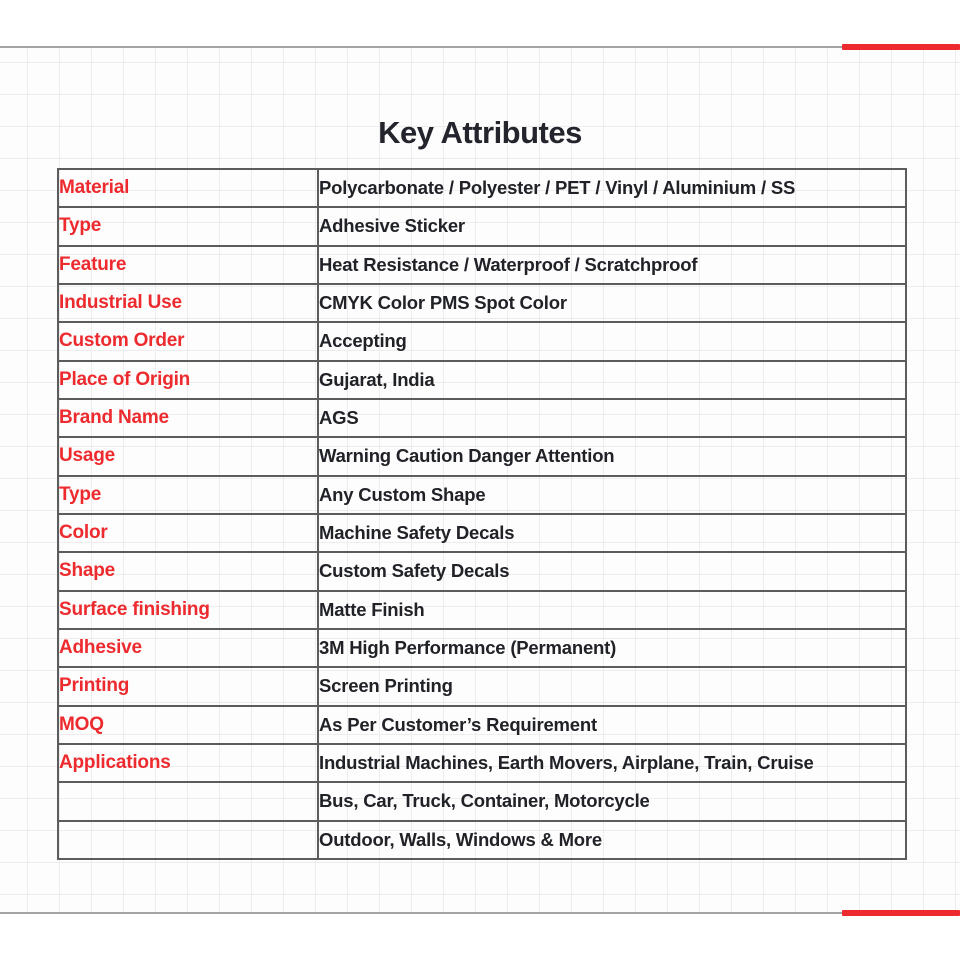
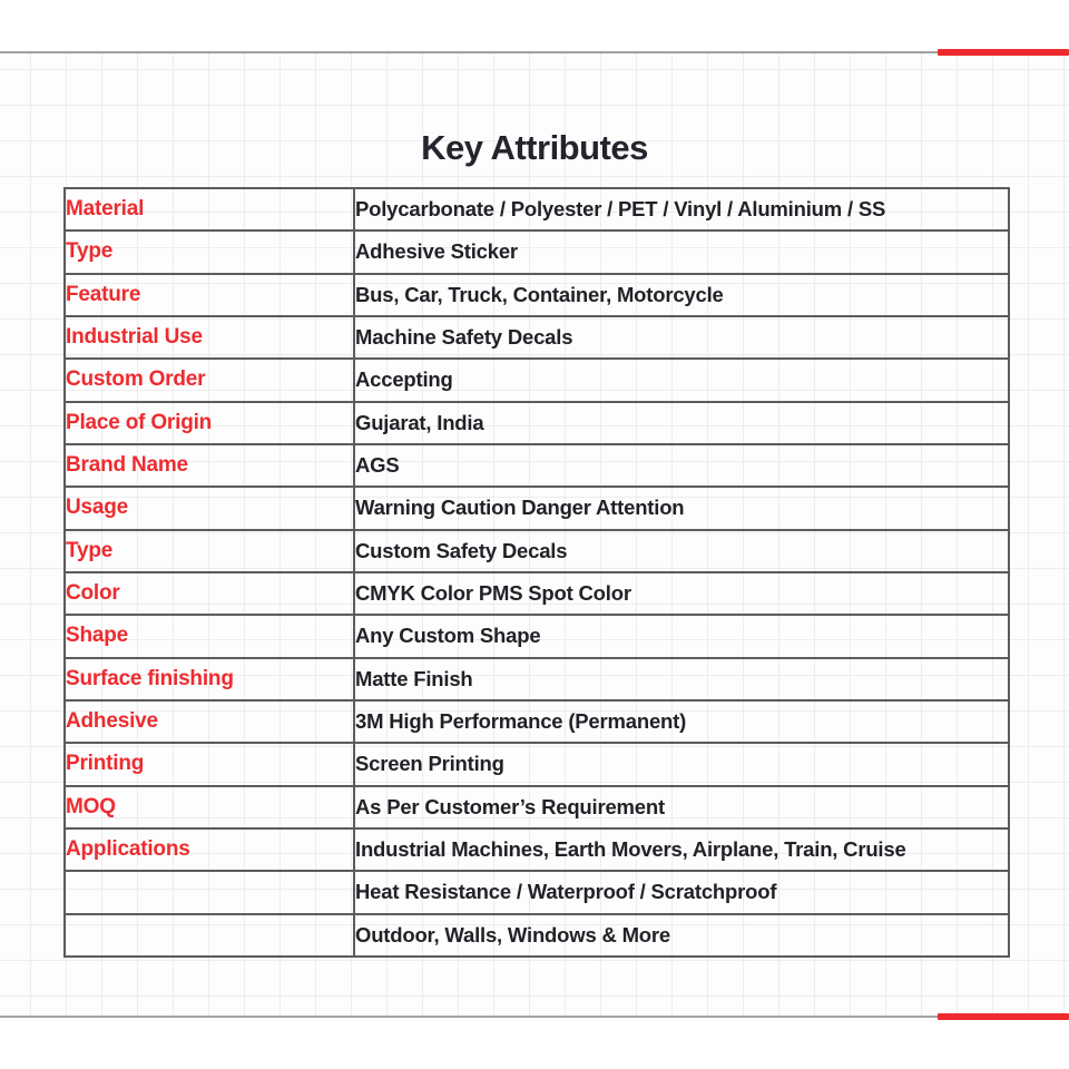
  Key Attributes
  Material	Polycarbonate / Polyester / PET / Vinyl / Aluminium / SS
  Type	Adhesive Sticker
- Feature	Heat Resistance / Waterproof / Scratchproof
+ Feature	Bus, Car, Truck, Container, Motorcycle
- Industrial Use	CMYK Color PMS Spot Color
+ Industrial Use	Machine Safety Decals
  Custom Order	Accepting
  Place of Origin	Gujarat, India
  Brand Name	AGS
  Usage	Warning Caution Danger Attention
- Type	Any Custom Shape
+ Type	Custom Safety Decals
- Color	Machine Safety Decals
+ Color	CMYK Color PMS Spot Color
- Shape	Custom Safety Decals
+ Shape	Any Custom Shape
  Surface finishing	Matte Finish
  Adhesive	3M High Performance (Permanent)
  Printing	Screen Printing
  MOQ	As Per Customer’s Requirement
  Applications	Industrial Machines, Earth Movers, Airplane, Train, Cruise
- 	Bus, Car, Truck, Container, Motorcycle
+ 	Heat Resistance / Waterproof / Scratchproof
  	Outdoor, Walls, Windows & More
